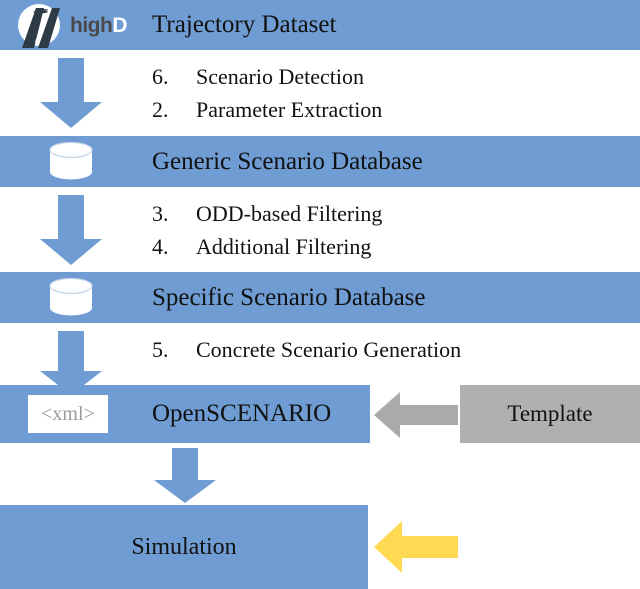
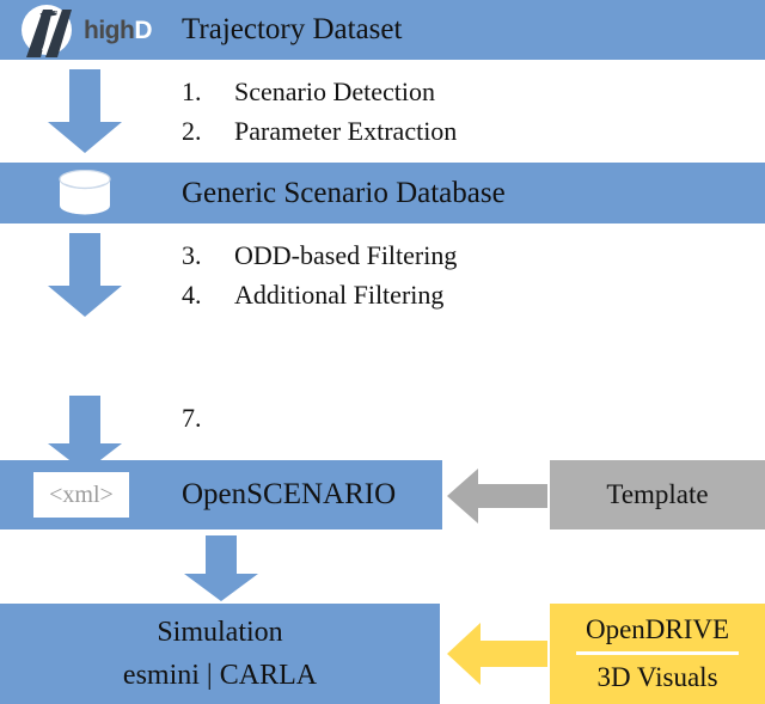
  highD
  Trajectory Dataset
- 6.
+ 1.
  Scenario Detection
  2.
  Parameter Extraction
  Generic Scenario Database
  3.
  ODD-based Filtering
  4.
  Additional Filtering
- Specific Scenario Database
- 5.
+ 7.
- Concrete Scenario Generation
  <xml>
  OpenSCENARIO
  Template
  Simulation
+ esmini | CARLA
+ OpenDRIVE
+ 3D Visuals
